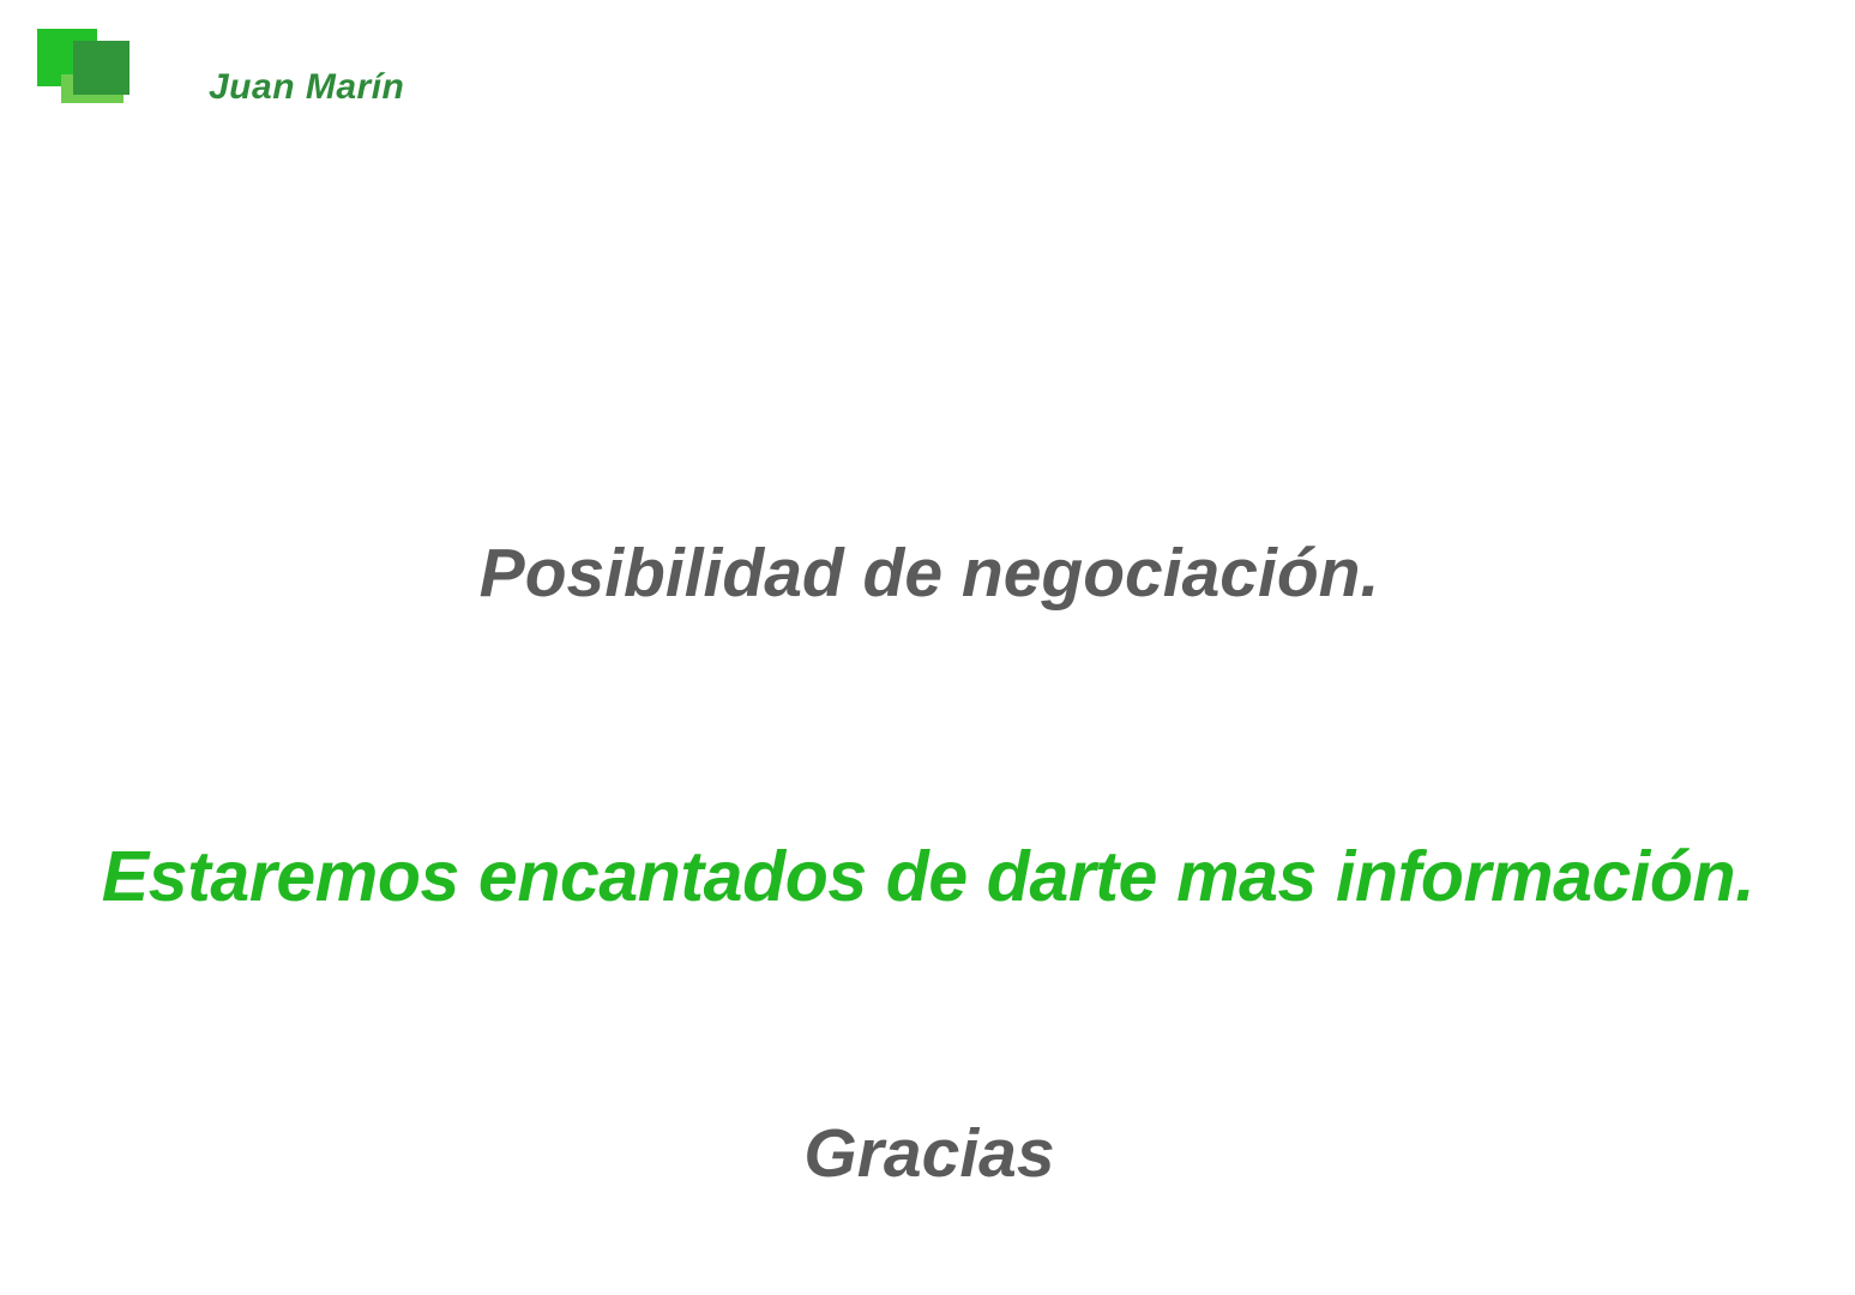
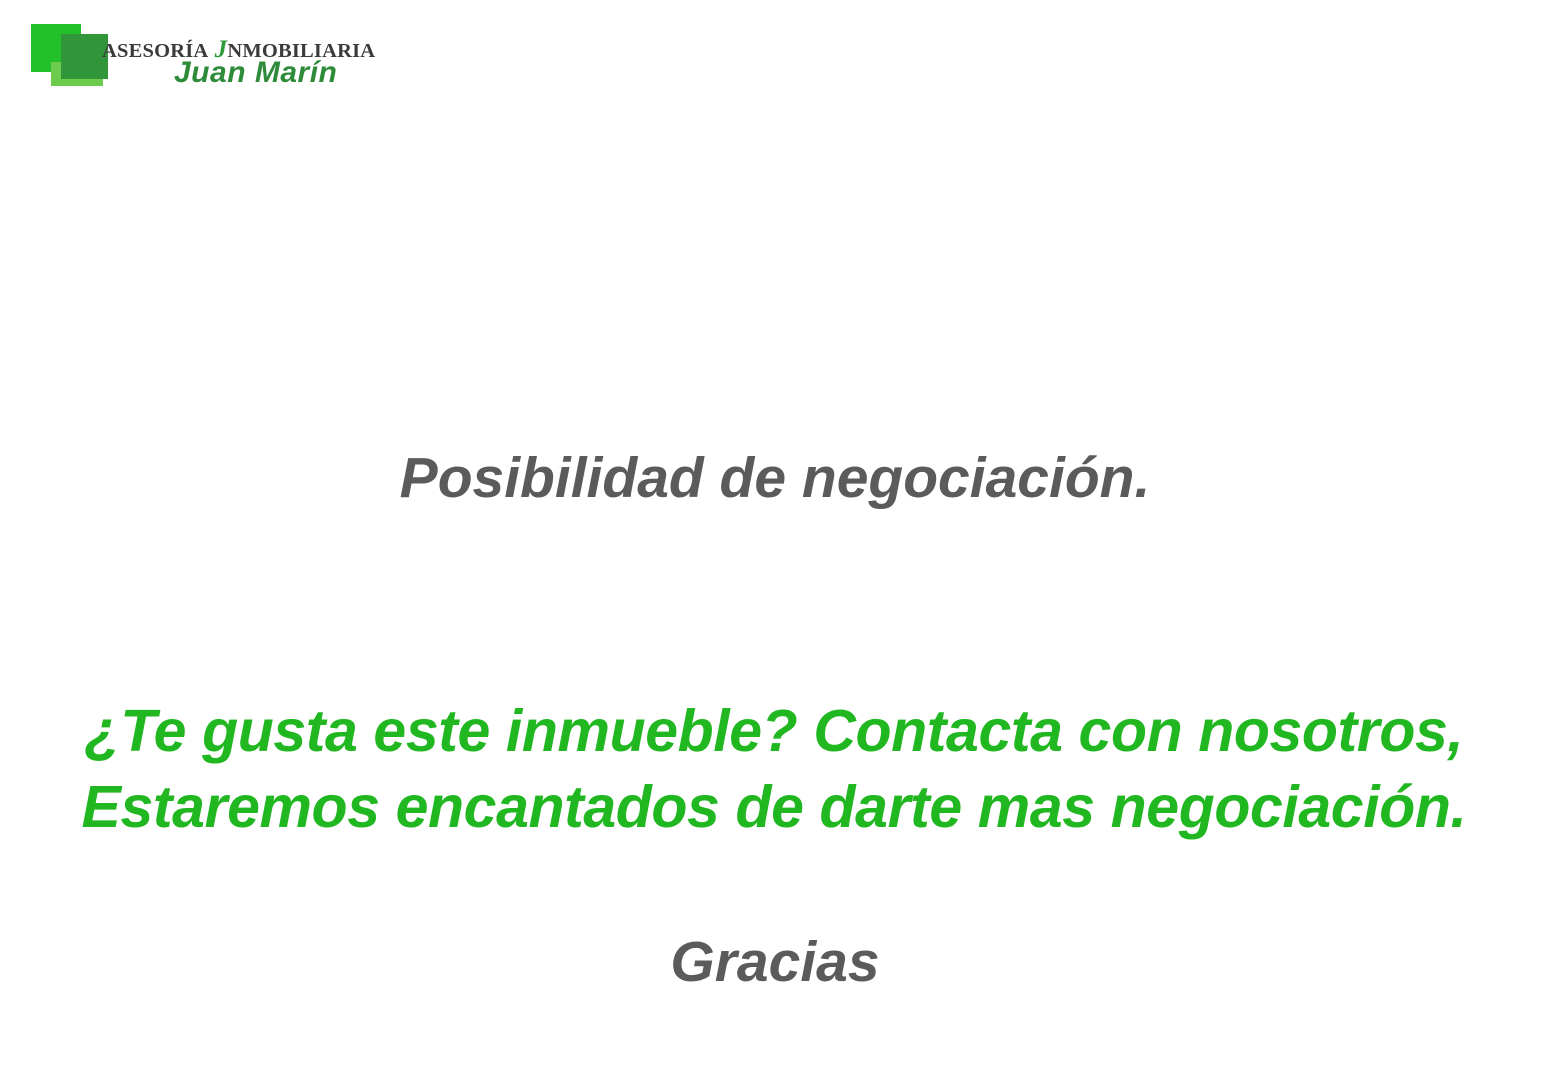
+ ASESORÍA JNMOBILIARIA
  Juan Marín
  Posibilidad de negociación.
+ ¿Te gusta este inmueble? Contacta con nosotros,
- Estaremos encantados de darte mas información.
+ Estaremos encantados de darte mas negociación.
  Gracias
